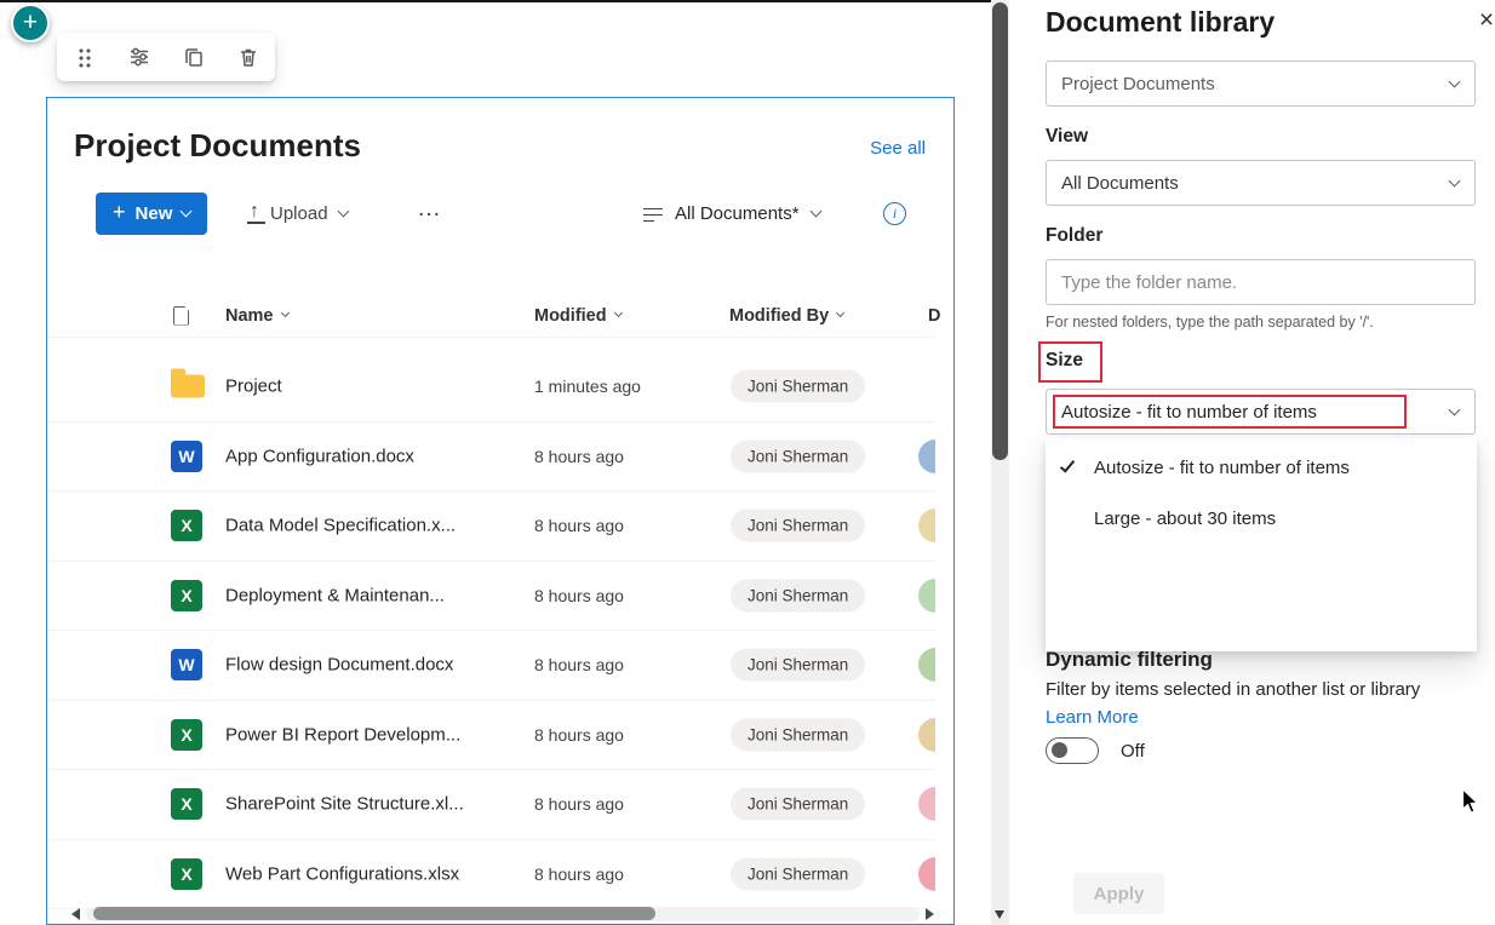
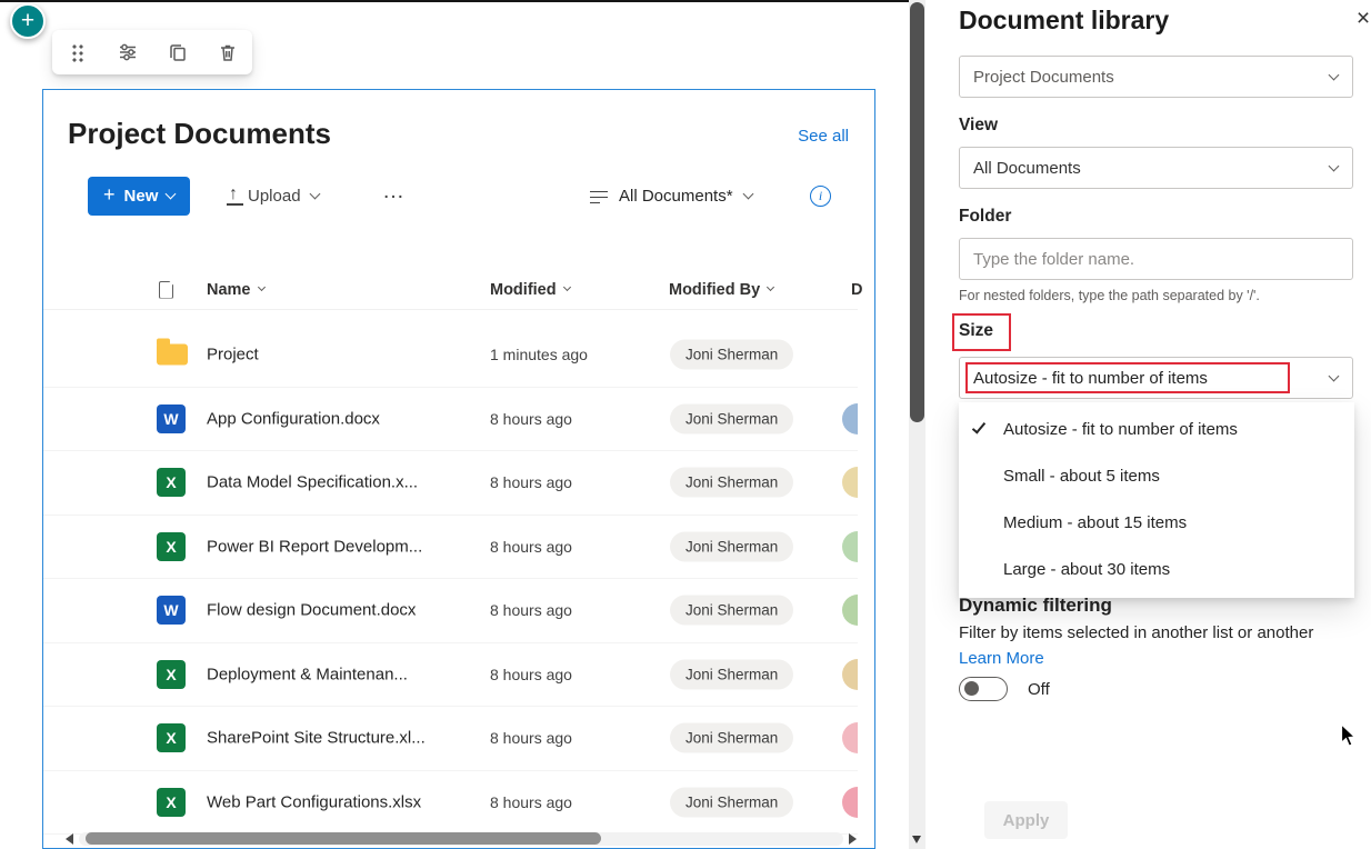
  +
  Project Documents
  See all
  +
  New
  ↑
  Upload
  …
  All Documents*
  i
  Name
  Modified
  Modified By
  D
  Project
  1 minutes ago
  Joni Sherman
  App Configuration.docx
  8 hours ago
  Joni Sherman
  Data Model Specification.x...
  8 hours ago
  Joni Sherman
- Deployment & Maintenan...
+ Power BI Report Developm...
  8 hours ago
  Joni Sherman
  Flow design Document.docx
  8 hours ago
  Joni Sherman
- Power BI Report Developm...
+ Deployment & Maintenan...
  8 hours ago
  Joni Sherman
  SharePoint Site Structure.xl...
  8 hours ago
  Joni Sherman
  Web Part Configurations.xlsx
  8 hours ago
  Joni Sherman
  Document library
  ×
  Project Documents
  View
  All Documents
  Folder
  Type the folder name.
  For nested folders, type the path separated by '/'.
  Size
  Autosize - fit to number of items
  Autosize - fit to number of items
+ Small - about 5 items
+ Medium - about 15 items
  Large - about 30 items
  Dynamic filtering
- Filter by items selected in another list or library Learn More
+ Filter by items selected in another list or another Learn More
  Off
  Apply
